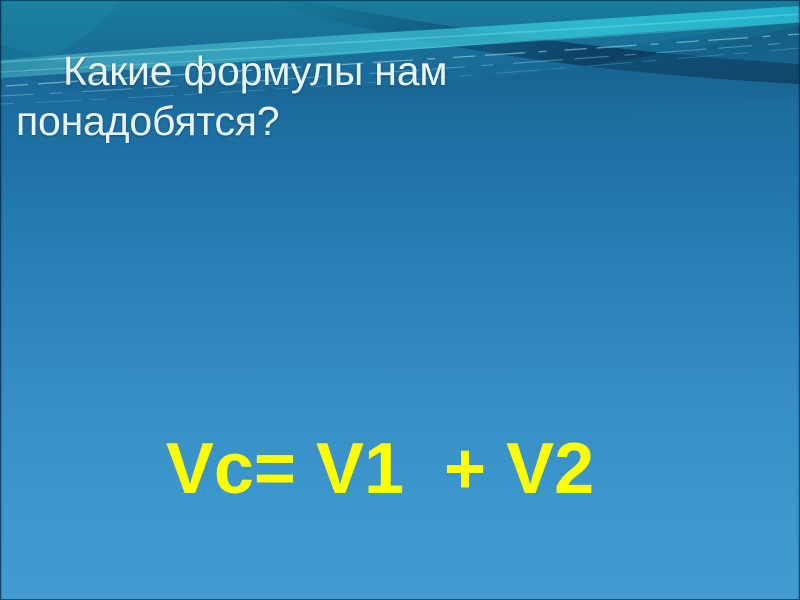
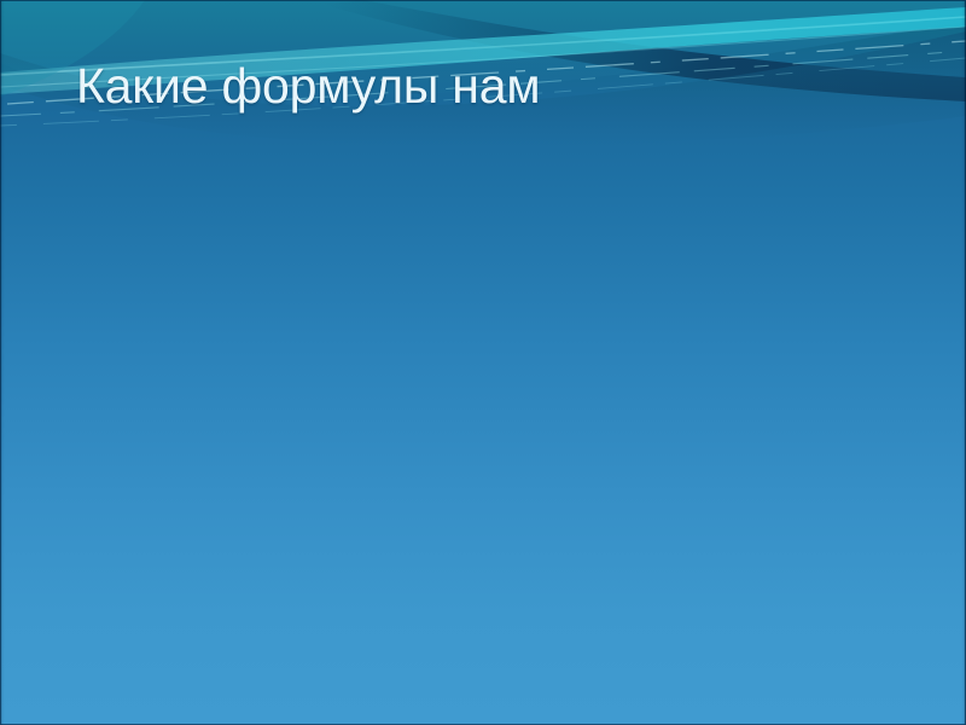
  Какие формулы нам
- понадобятся?
- Vc= V1 + V2
